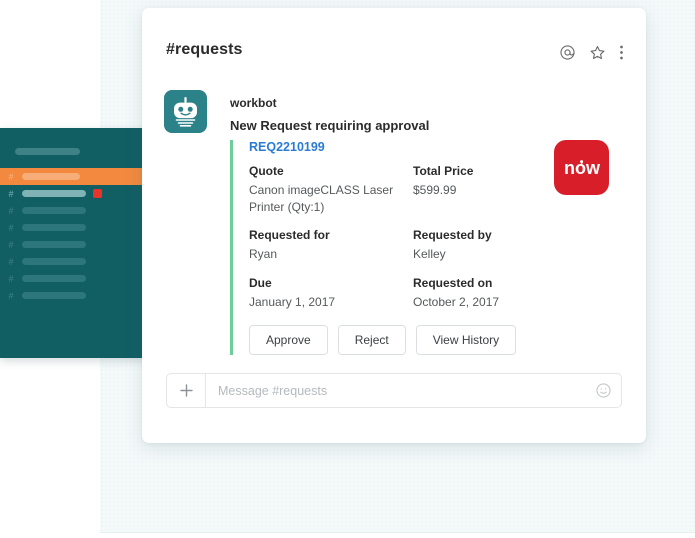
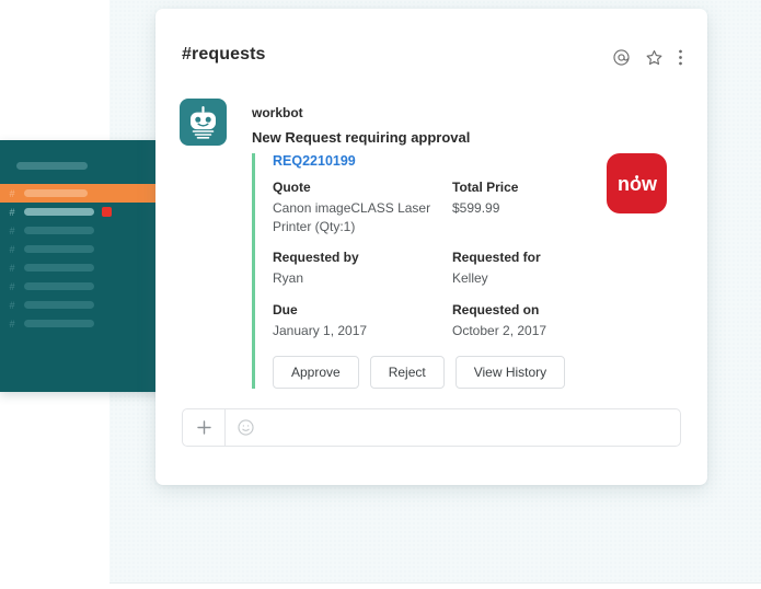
  #
  #
  #
  #
  #
  #
  #
  #
  #requests
  workbot
  New Request requiring approval
  REQ2210199
  Quote
  Canon imageCLASS Laser Printer (Qty:1)
  Total Price
  $599.99
- Requested for
+ Requested by
  Ryan
- Requested by
+ Requested for
  Kelley
  Due
  January 1, 2017
  Requested on
  October 2, 2017
  Approve
  Reject
  View History
  now
- Message #requests
